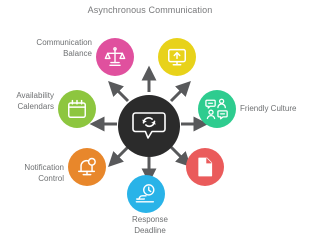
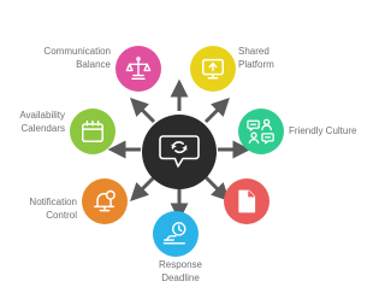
- Asynchronous Communication
  Communication
  Balance
+ Shared
+ Platform
  Availability
  Calendars
  Friendly Culture
  Notification
  Control
  Response
  Deadline
